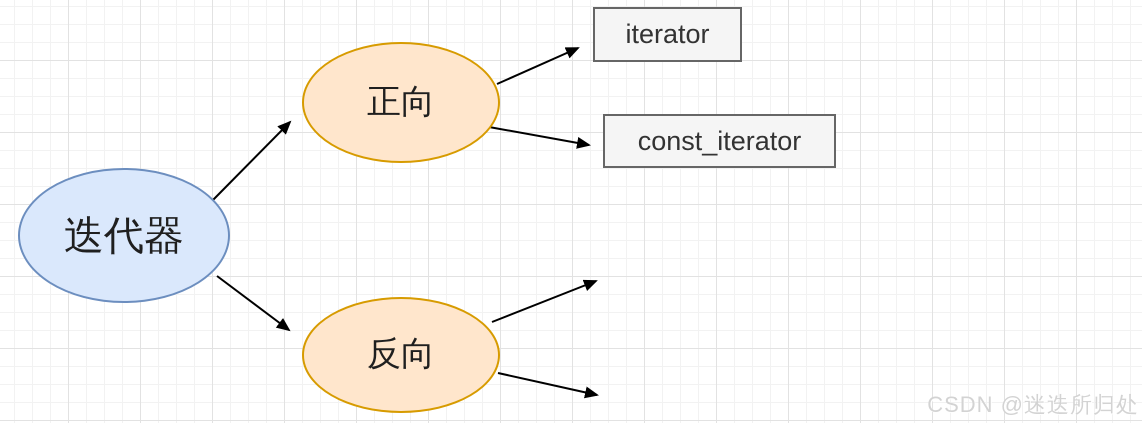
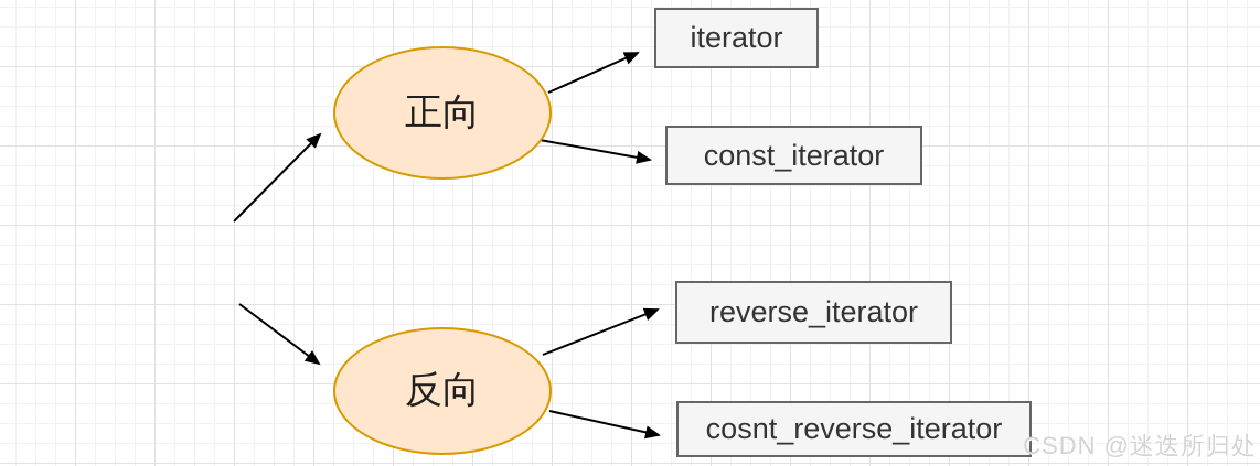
- 迭代器
  正向
  反向
  iterator
  const_iterator
+ reverse_iterator
+ cosnt_reverse_iterator
  CSDN @迷迭所归处
